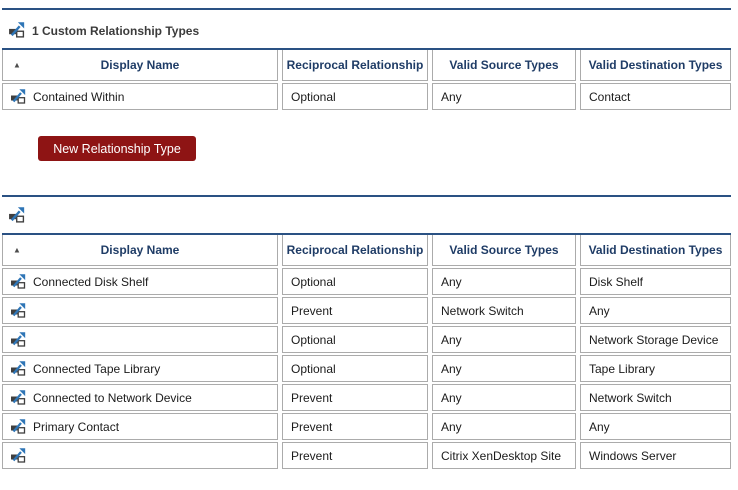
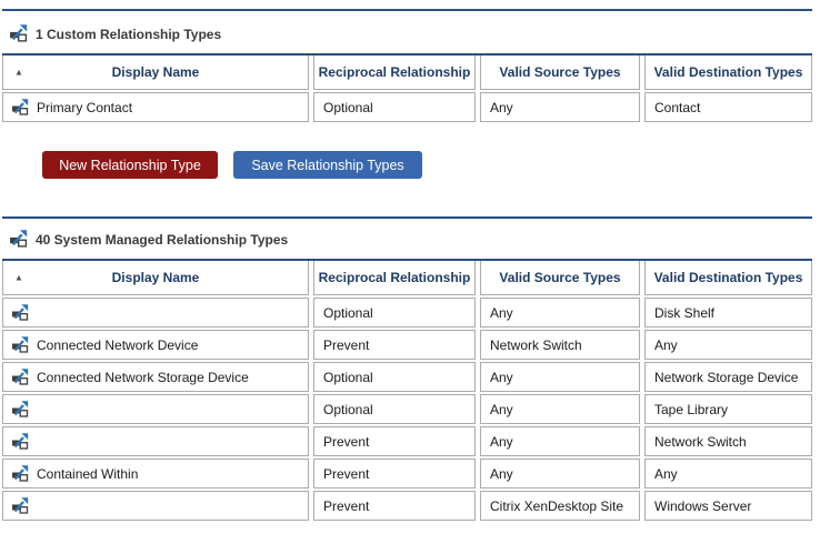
  1 Custom Relationship Types
  ▲
  Display Name
  Reciprocal Relationship
  Valid Source Types
  Valid Destination Types
- Contained Within
+ Primary Contact
  Optional
  Any
  Contact
  New Relationship Type
+ Save Relationship Types
+ 40 System Managed Relationship Types
  ▲
  Display Name
  Reciprocal Relationship
  Valid Source Types
  Valid Destination Types
- Connected Disk Shelf
  Optional
  Any
  Disk Shelf
+ Connected Network Device
  Prevent
  Network Switch
  Any
+ Connected Network Storage Device
  Optional
  Any
  Network Storage Device
- Connected Tape Library
  Optional
  Any
  Tape Library
- Connected to Network Device
  Prevent
  Any
  Network Switch
- Primary Contact
+ Contained Within
  Prevent
  Any
  Any
  Prevent
  Citrix XenDesktop Site
  Windows Server
